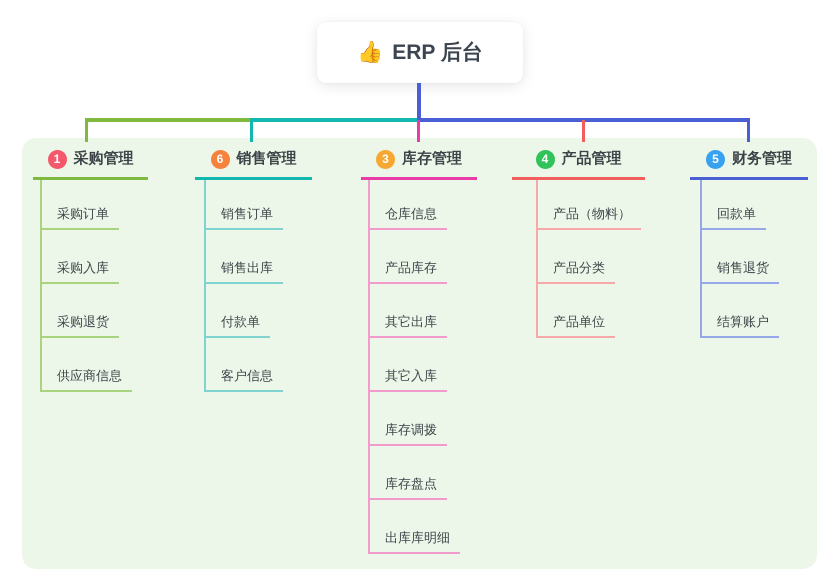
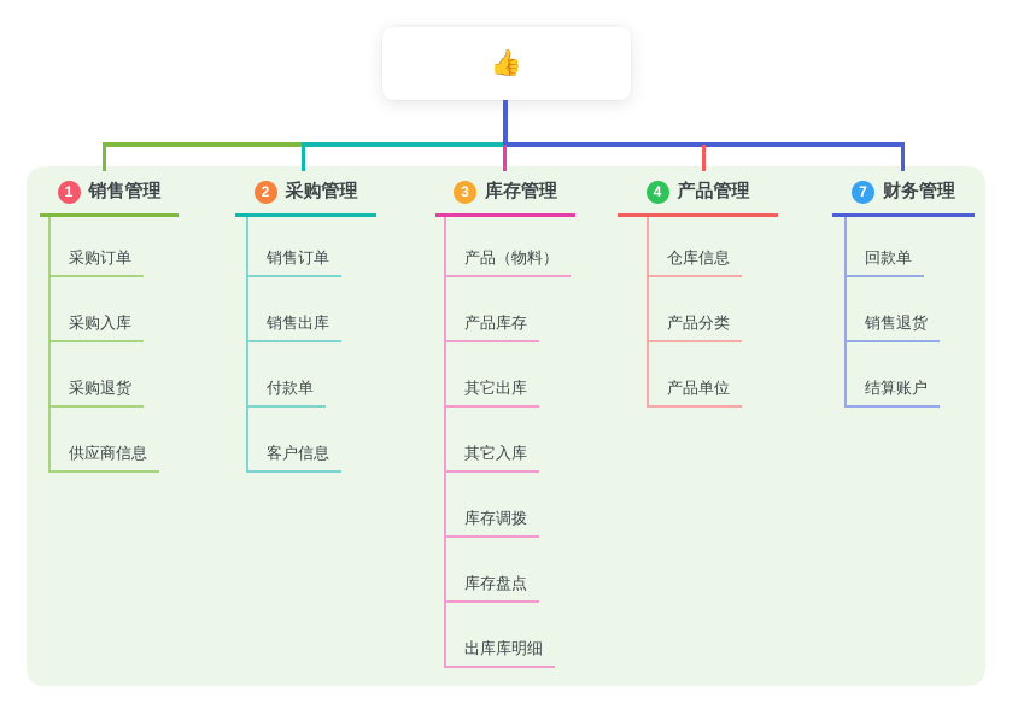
  👍
- ERP 后台
  1
- 采购管理
+ 销售管理
  采购订单
  采购入库
  采购退货
  供应商信息
- 6
+ 2
- 销售管理
+ 采购管理
  销售订单
  销售出库
  付款单
  客户信息
  3
  库存管理
- 仓库信息
+ 产品（物料）
  产品库存
  其它出库
  其它入库
  库存调拨
  库存盘点
  出库库明细
  4
  产品管理
- 产品（物料）
+ 仓库信息
  产品分类
  产品单位
- 5
+ 7
  财务管理
  回款单
  销售退货
  结算账户
